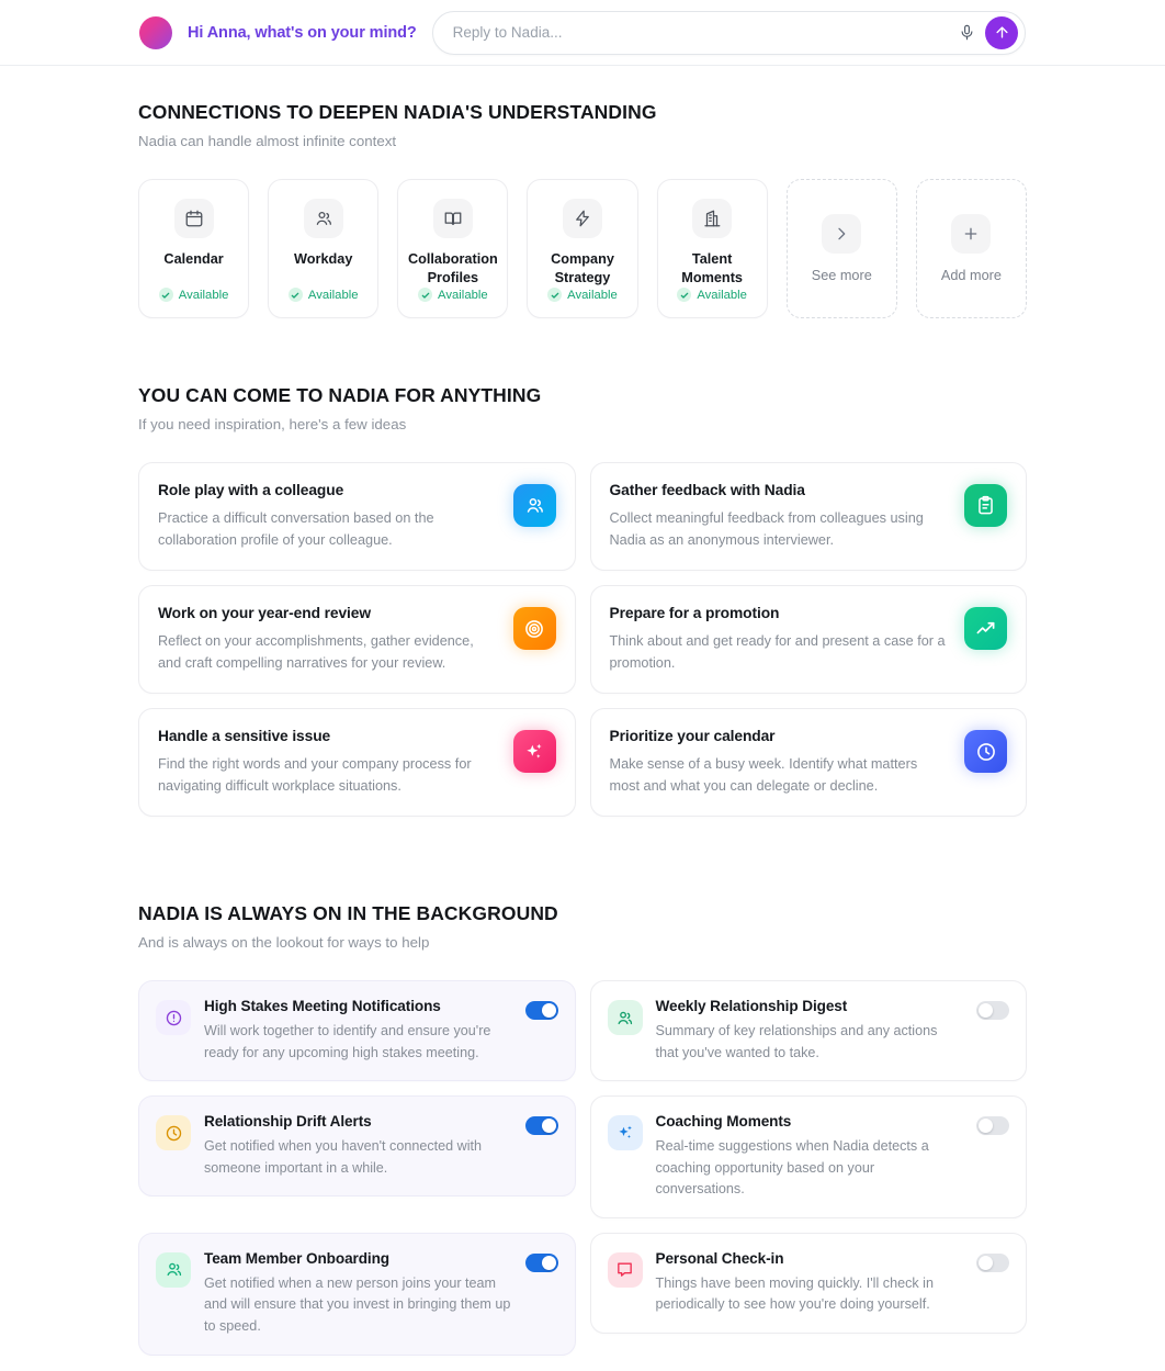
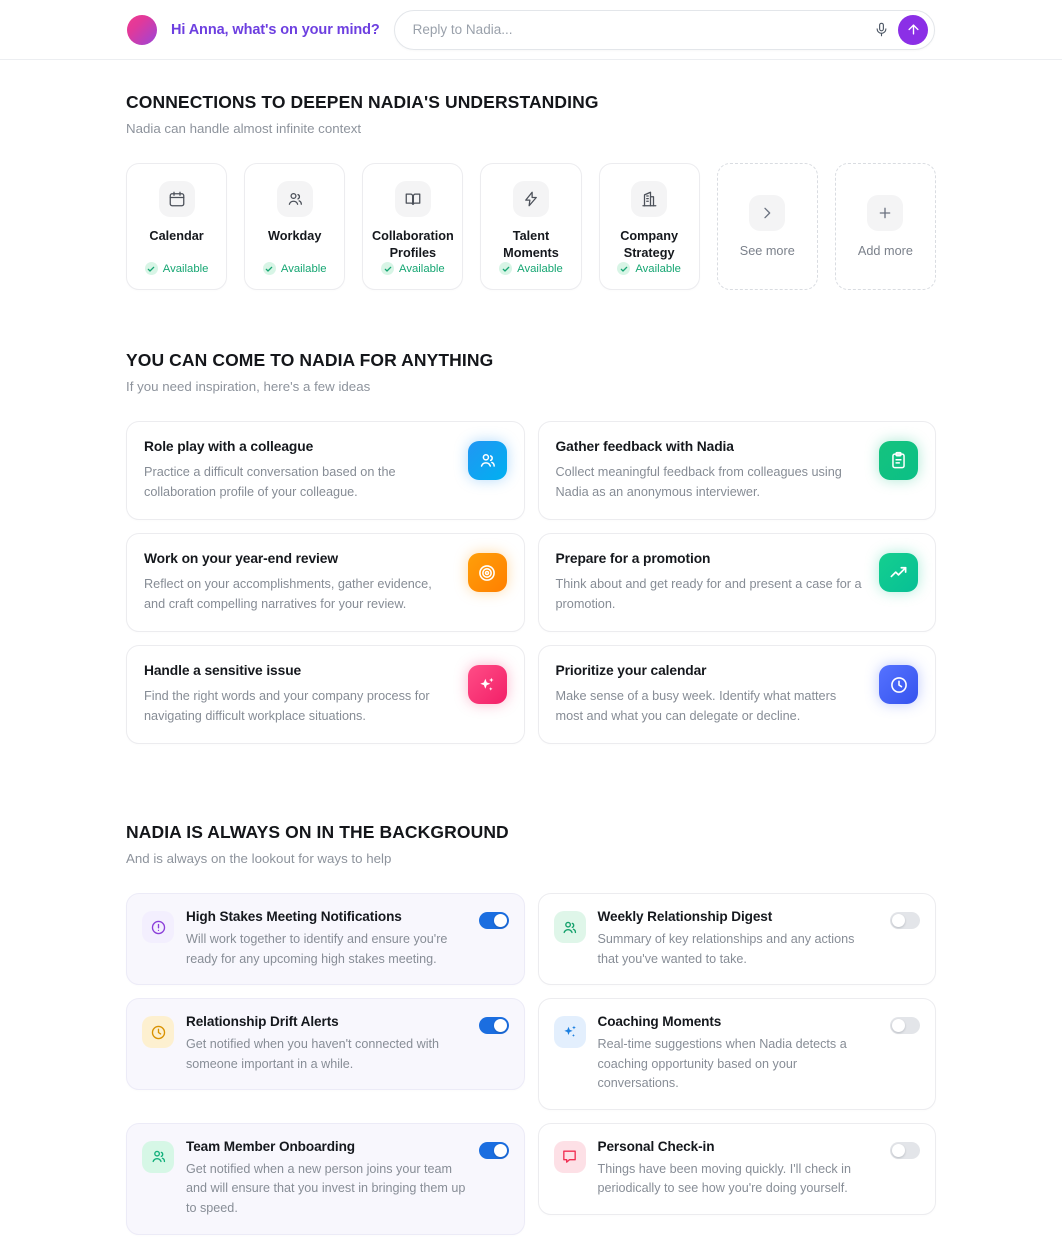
  Hi Anna, what's on your mind?
  Reply to Nadia...
  CONNECTIONS TO DEEPEN NADIA'S UNDERSTANDING
  Nadia can handle almost infinite context
  Calendar
  Available
  Workday
  Available
  Collaboration Profiles
  Available
- Company Strategy
+ Talent Moments
  Available
- Talent Moments
+ Company Strategy
  Available
  See more
  Add more
  YOU CAN COME TO NADIA FOR ANYTHING
  If you need inspiration, here's a few ideas
  Role play with a colleague
  Practice a difficult conversation based on the collaboration profile of your colleague.
  Gather feedback with Nadia
  Collect meaningful feedback from colleagues using Nadia as an anonymous interviewer.
  Work on your year-end review
  Reflect on your accomplishments, gather evidence, and craft compelling narratives for your review.
  Prepare for a promotion
  Think about and get ready for and present a case for a promotion.
  Handle a sensitive issue
  Find the right words and your company process for navigating difficult workplace situations.
  Prioritize your calendar
  Make sense of a busy week. Identify what matters most and what you can delegate or decline.
  NADIA IS ALWAYS ON IN THE BACKGROUND
  And is always on the lookout for ways to help
  High Stakes Meeting Notifications
  Will work together to identify and ensure you're ready for any upcoming high stakes meeting.
  Weekly Relationship Digest
  Summary of key relationships and any actions that you've wanted to take.
  Relationship Drift Alerts
  Get notified when you haven't connected with someone important in a while.
  Coaching Moments
  Real-time suggestions when Nadia detects a coaching opportunity based on your conversations.
  Team Member Onboarding
  Get notified when a new person joins your team and will ensure that you invest in bringing them up to speed.
  Personal Check-in
  Things have been moving quickly. I'll check in periodically to see how you're doing yourself.
